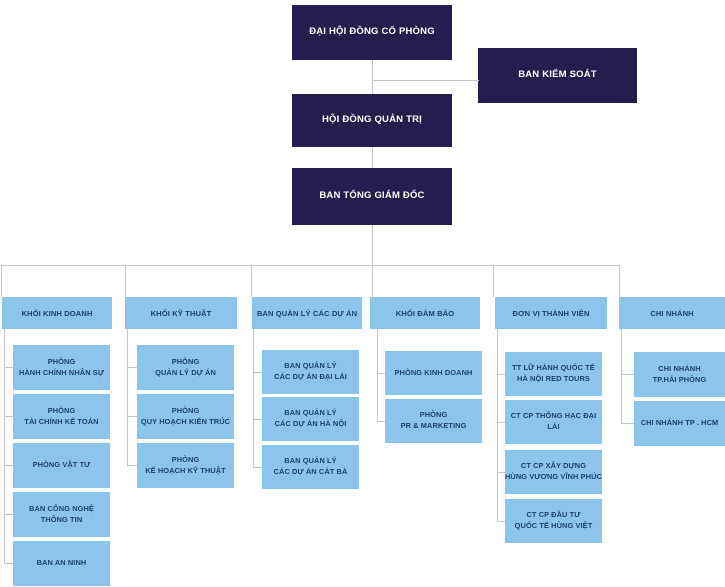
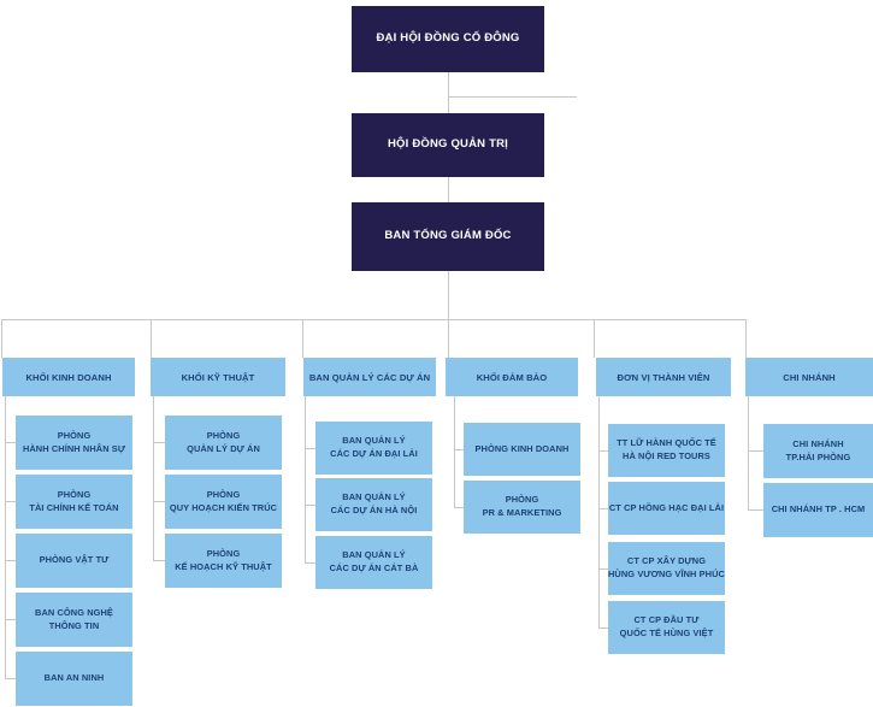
- ĐẠI HỘI ĐỒNG CỔ PHÒNG
+ ĐẠI HỘI ĐỒNG CỔ ĐÔNG
- BAN KIỂM SOÁT
  HỘI ĐỒNG QUẢN TRỊ
  BAN TỔNG GIÁM ĐỐC
  KHỐI KINH DOANH
  KHỐI KỸ THUẬT
  BAN QUẢN LÝ CÁC DỰ ÁN
  KHỐI ĐẢM BẢO
  ĐƠN VỊ THÀNH VIÊN
  CHI NHÁNH
  PHÒNG
  HÀNH CHÍNH NHÂN SỰ
  PHÒNG
  TÀI CHÍNH KẾ TOÁN
  PHÒNG VẬT TƯ
  BAN CÔNG NGHỆ
  THÔNG TIN
  BAN AN NINH
  PHÒNG
  QUẢN LÝ DỰ ÁN
  PHÒNG
  QUY HOẠCH KIẾN TRÚC
  PHÒNG
  KẾ HOẠCH KỸ THUẬT
  BAN QUẢN LÝ
  CÁC DỰ ÁN ĐẠI LẢI
  BAN QUẢN LÝ
  CÁC DỰ ÁN HÀ NỘI
  BAN QUẢN LÝ
  CÁC DỰ ÁN CÁT BÀ
  PHÒNG KINH DOANH
  PHÒNG
  PR & MARKETING
  TT LỮ HÀNH QUỐC TẾ
  HÀ NỘI RED TOURS
- CT CP THÔNG HẠC ĐẠI LẢI
+ CT CP HỒNG HẠC ĐẠI LẢI
  CT CP XÂY DỰNG
  HÙNG VƯƠNG VĨNH PHÚC
  CT CP ĐẦU TƯ
  QUỐC TẾ HÙNG VIỆT
  CHI NHÁNH
  TP.HẢI PHÒNG
  CHI NHÁNH TP . HCM
